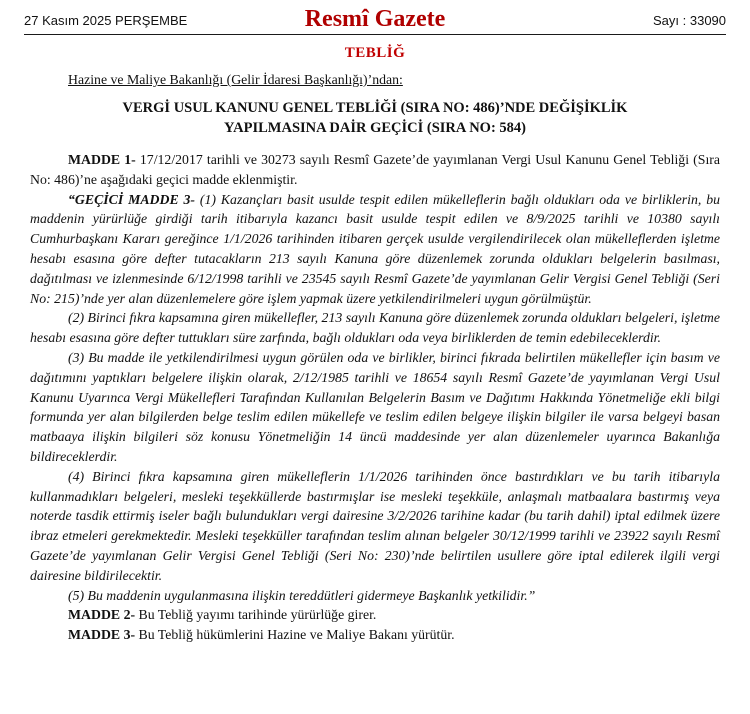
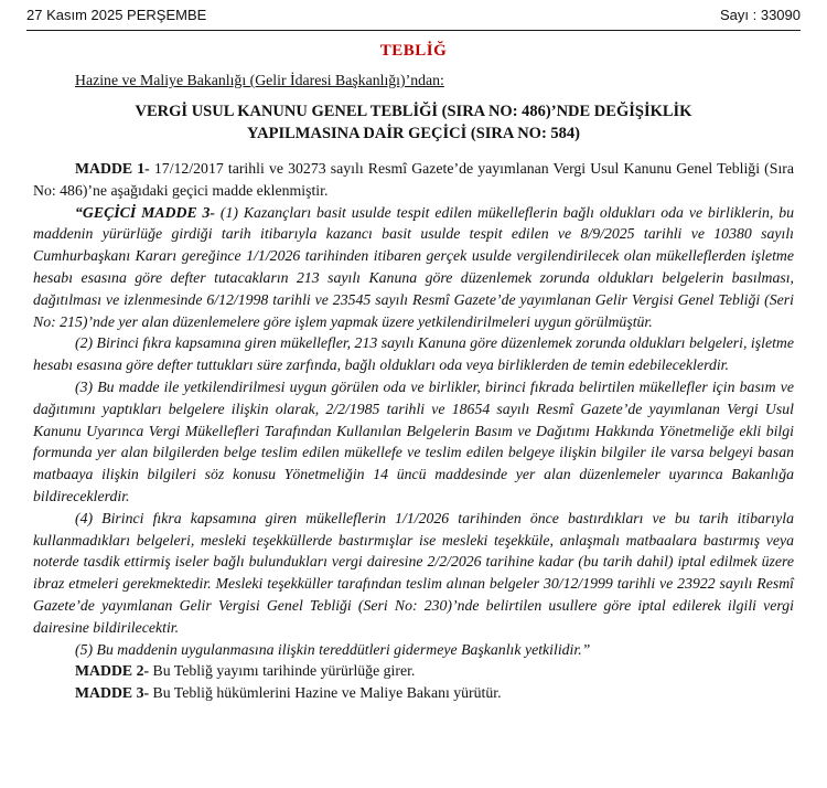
  27 Kasım 2025 PERŞEMBE
- Resmî Gazete
  Sayı : 33090
  TEBLİĞ
  Hazine ve Maliye Bakanlığı (Gelir İdaresi Başkanlığı)’ndan:
  VERGİ USUL KANUNU GENEL TEBLİĞİ (SIRA NO: 486)’NDE DEĞİŞİKLİK
  YAPILMASINA DAİR GEÇİCİ (SIRA NO: 584)
  MADDE 1- 17/12/2017 tarihli ve 30273 sayılı Resmî Gazete’de yayımlanan Vergi Usul Kanunu Genel Tebliği (Sıra No: 486)’ne aşağıdaki geçici madde eklenmiştir.
  “GEÇİCİ MADDE 3- (1) Kazançları basit usulde tespit edilen mükelleflerin bağlı oldukları oda ve birliklerin, bu maddenin yürürlüğe girdiği tarih itibarıyla kazancı basit usulde tespit edilen ve 8/9/2025 tarihli ve 10380 sayılı Cumhurbaşkanı Kararı gereğince 1/1/2026 tarihinden itibaren gerçek usulde vergilendirilecek olan mükelleflerden işletme hesabı esasına göre defter tutacakların 213 sayılı Kanuna göre düzenlemek zorunda oldukları belgelerin basılması, dağıtılması ve izlenmesinde 6/12/1998 tarihli ve 23545 sayılı Resmî Gazete’de yayımlanan Gelir Vergisi Genel Tebliği (Seri No: 215)’nde yer alan düzenlemelere göre işlem yapmak üzere yetkilendirilmeleri uygun görülmüştür.
  (2) Birinci fıkra kapsamına giren mükellefler, 213 sayılı Kanuna göre düzenlemek zorunda oldukları belgeleri, işletme hesabı esasına göre defter tuttukları süre zarfında, bağlı oldukları oda veya birliklerden de temin edebileceklerdir.
- (3) Bu madde ile yetkilendirilmesi uygun görülen oda ve birlikler, birinci fıkrada belirtilen mükellefler için basım ve dağıtımını yaptıkları belgelere ilişkin olarak, 2/12/1985 tarihli ve 18654 sayılı Resmî Gazete’de yayımlanan Vergi Usul Kanunu Uyarınca Vergi Mükellefleri Tarafından Kullanılan Belgelerin Basım ve Dağıtımı Hakkında Yönetmeliğe ekli bilgi formunda yer alan bilgilerden belge teslim edilen mükellefe ve teslim edilen belgeye ilişkin bilgiler ile varsa belgeyi basan matbaaya ilişkin bilgileri söz konusu Yönetmeliğin 14 üncü maddesinde yer alan düzenlemeler uyarınca Bakanlığa bildireceklerdir.
+ (3) Bu madde ile yetkilendirilmesi uygun görülen oda ve birlikler, birinci fıkrada belirtilen mükellefler için basım ve dağıtımını yaptıkları belgelere ilişkin olarak, 2/2/1985 tarihli ve 18654 sayılı Resmî Gazete’de yayımlanan Vergi Usul Kanunu Uyarınca Vergi Mükellefleri Tarafından Kullanılan Belgelerin Basım ve Dağıtımı Hakkında Yönetmeliğe ekli bilgi formunda yer alan bilgilerden belge teslim edilen mükellefe ve teslim edilen belgeye ilişkin bilgiler ile varsa belgeyi basan matbaaya ilişkin bilgileri söz konusu Yönetmeliğin 14 üncü maddesinde yer alan düzenlemeler uyarınca Bakanlığa bildireceklerdir.
- (4) Birinci fıkra kapsamına giren mükelleflerin 1/1/2026 tarihinden önce bastırdıkları ve bu tarih itibarıyla kullanmadıkları belgeleri, mesleki teşekküllerde bastırmışlar ise mesleki teşekküle, anlaşmalı matbaalara bastırmış veya noterde tasdik ettirmiş iseler bağlı bulundukları vergi dairesine 3/2/2026 tarihine kadar (bu tarih dahil) iptal edilmek üzere ibraz etmeleri gerekmektedir. Mesleki teşekküller tarafından teslim alınan belgeler 30/12/1999 tarihli ve 23922 sayılı Resmî Gazete’de yayımlanan Gelir Vergisi Genel Tebliği (Seri No: 230)’nde belirtilen usullere göre iptal edilerek ilgili vergi dairesine bildirilecektir.
+ (4) Birinci fıkra kapsamına giren mükelleflerin 1/1/2026 tarihinden önce bastırdıkları ve bu tarih itibarıyla kullanmadıkları belgeleri, mesleki teşekküllerde bastırmışlar ise mesleki teşekküle, anlaşmalı matbaalara bastırmış veya noterde tasdik ettirmiş iseler bağlı bulundukları vergi dairesine 2/2/2026 tarihine kadar (bu tarih dahil) iptal edilmek üzere ibraz etmeleri gerekmektedir. Mesleki teşekküller tarafından teslim alınan belgeler 30/12/1999 tarihli ve 23922 sayılı Resmî Gazete’de yayımlanan Gelir Vergisi Genel Tebliği (Seri No: 230)’nde belirtilen usullere göre iptal edilerek ilgili vergi dairesine bildirilecektir.
  (5) Bu maddenin uygulanmasına ilişkin tereddütleri gidermeye Başkanlık yetkilidir.”
  MADDE 2- Bu Tebliğ yayımı tarihinde yürürlüğe girer.
  MADDE 3- Bu Tebliğ hükümlerini Hazine ve Maliye Bakanı yürütür.
